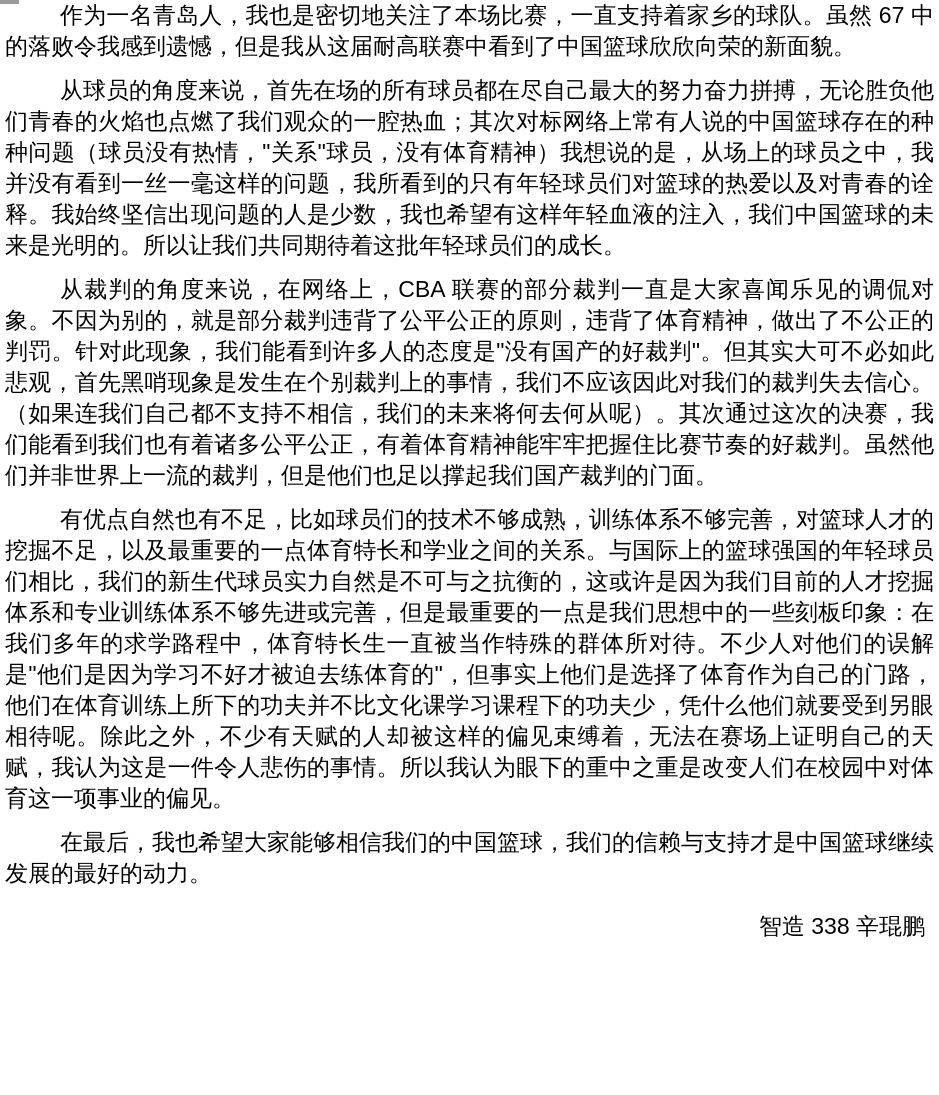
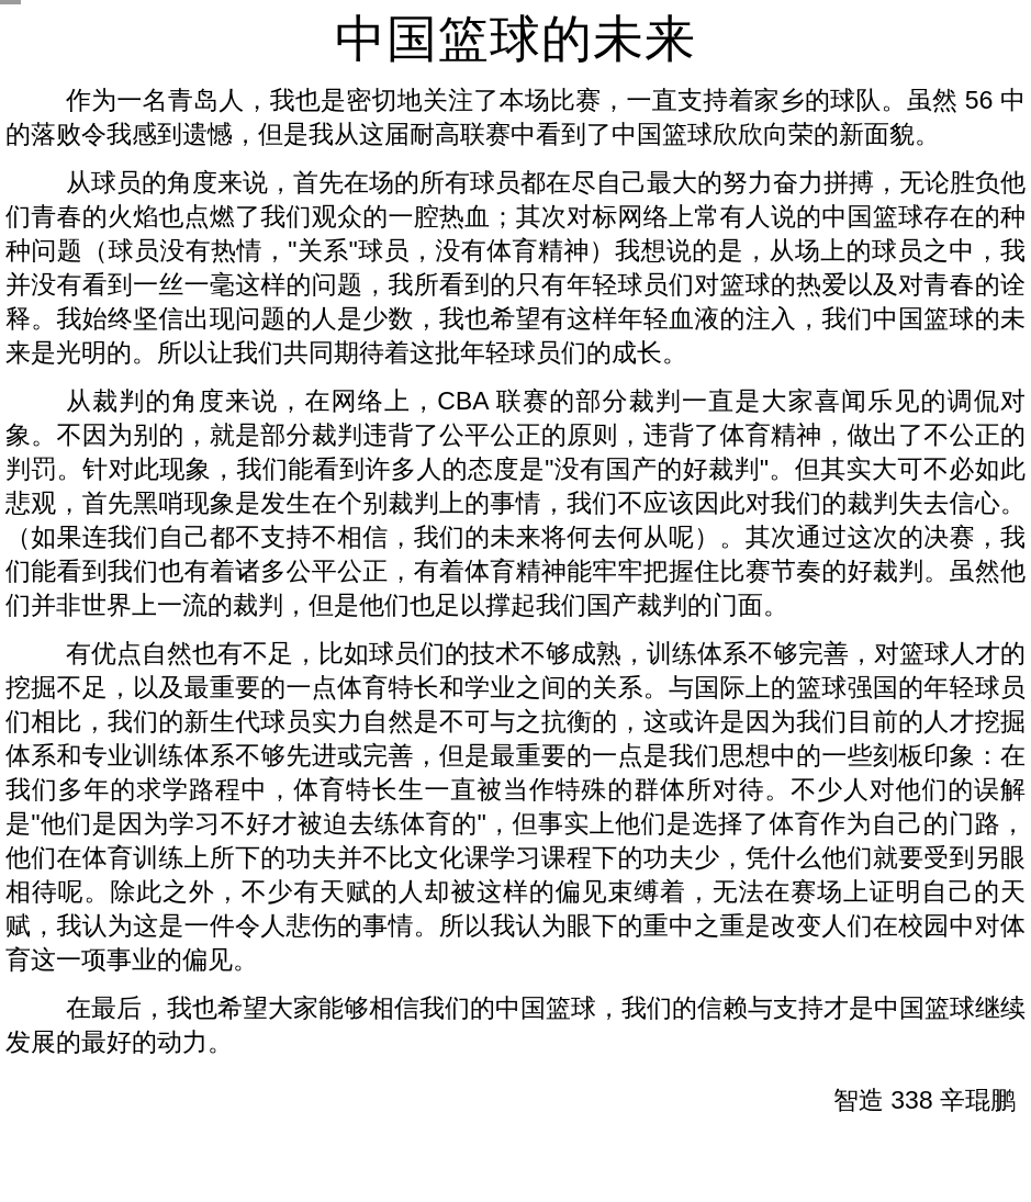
+ 中国篮球的未来
- 作为一名青岛人，我也是密切地关注了本场比赛，一直支持着家乡的球队。虽然 67 中的落败令我感到遗憾，但是我从这届耐高联赛中看到了中国篮球欣欣向荣的新面貌。
+ 作为一名青岛人，我也是密切地关注了本场比赛，一直支持着家乡的球队。虽然 56 中的落败令我感到遗憾，但是我从这届耐高联赛中看到了中国篮球欣欣向荣的新面貌。
  从球员的角度来说，首先在场的所有球员都在尽自己最大的努力奋力拼搏，无论胜负他们青春的火焰也点燃了我们观众的一腔热血；其次对标网络上常有人说的中国篮球存在的种种问题（球员没有热情，"关系"球员，没有体育精神）我想说的是，从场上的球员之中，我并没有看到一丝一毫这样的问题，我所看到的只有年轻球员们对篮球的热爱以及对青春的诠释。我始终坚信出现问题的人是少数，我也希望有这样年轻血液的注入，我们中国篮球的未来是光明的。所以让我们共同期待着这批年轻球员们的成长。
  从裁判的角度来说，在网络上，CBA 联赛的部分裁判一直是大家喜闻乐见的调侃对象。不因为别的，就是部分裁判违背了公平公正的原则，违背了体育精神，做出了不公正的判罚。针对此现象，我们能看到许多人的态度是"没有国产的好裁判"。但其实大可不必如此悲观，首先黑哨现象是发生在个别裁判上的事情，我们不应该因此对我们的裁判失去信心。（如果连我们自己都不支持不相信，我们的未来将何去何从呢）。其次通过这次的决赛，我们能看到我们也有着诸多公平公正，有着体育精神能牢牢把握住比赛节奏的好裁判。虽然他们并非世界上一流的裁判，但是他们也足以撑起我们国产裁判的门面。
  有优点自然也有不足，比如球员们的技术不够成熟，训练体系不够完善，对篮球人才的挖掘不足，以及最重要的一点体育特长和学业之间的关系。与国际上的篮球强国的年轻球员们相比，我们的新生代球员实力自然是不可与之抗衡的，这或许是因为我们目前的人才挖掘体系和专业训练体系不够先进或完善，但是最重要的一点是我们思想中的一些刻板印象：在我们多年的求学路程中，体育特长生一直被当作特殊的群体所对待。不少人对他们的误解是"他们是因为学习不好才被迫去练体育的"，但事实上他们是选择了体育作为自己的门路，他们在体育训练上所下的功夫并不比文化课学习课程下的功夫少，凭什么他们就要受到另眼相待呢。除此之外，不少有天赋的人却被这样的偏见束缚着，无法在赛场上证明自己的天赋，我认为这是一件令人悲伤的事情。所以我认为眼下的重中之重是改变人们在校园中对体育这一项事业的偏见。
  在最后，我也希望大家能够相信我们的中国篮球，我们的信赖与支持才是中国篮球继续发展的最好的动力。
  智造 338 辛琨鹏
